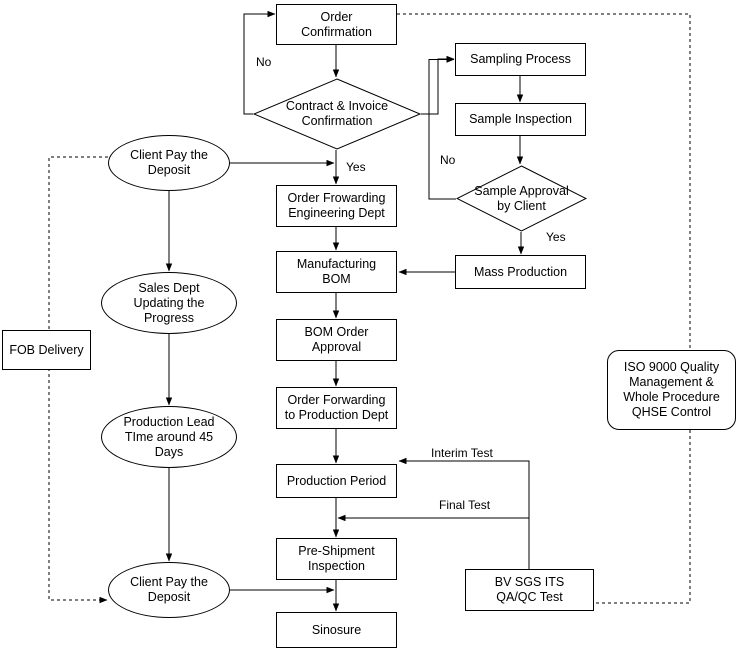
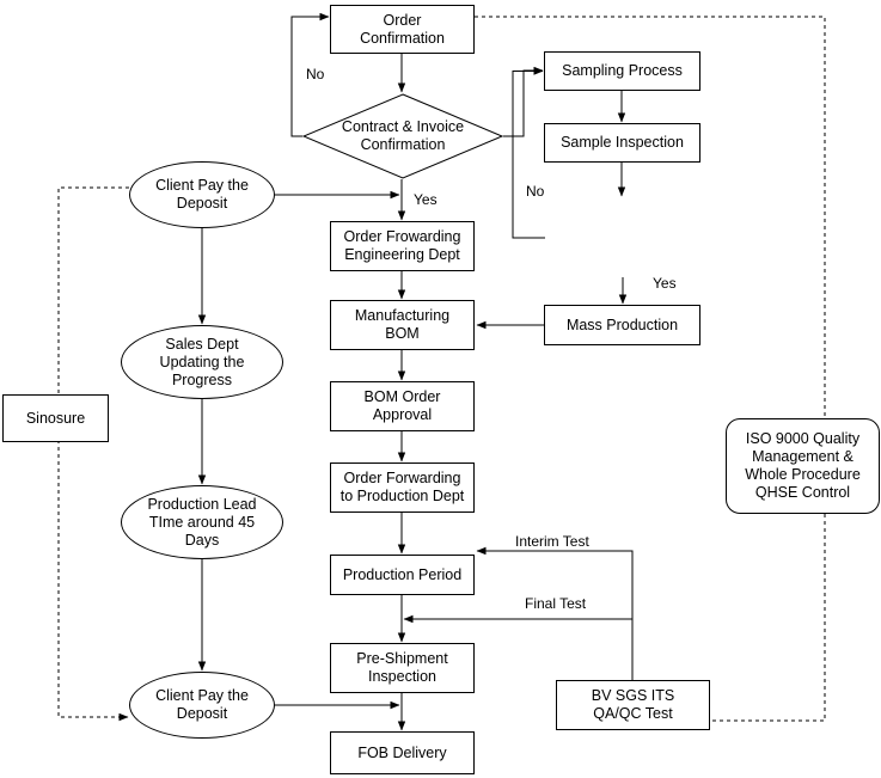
  Order
  Confirmation
  Contract & Invoice
  Confirmation
  Sampling Process
  Sample Inspection
- Sample Approval
- by Client
  Mass Production
  Client Pay the
  Deposit
  Order Frowarding
  Engineering Dept
  Manufacturing
  BOM
  BOM Order
  Approval
  Order Forwarding
  to Production Dept
  Production Period
  Pre-Shipment
  Inspection
- Sinosure
+ FOB Delivery
  Sales Dept
  Updating the
  Progress
  Production Lead
  TIme around 45
  Days
  Client Pay the
  Deposit
- FOB Delivery
+ Sinosure
  ISO 9000 Quality
  Management &
  Whole Procedure
  QHSE Control
  BV SGS ITS
  QA/QC Test
  No
  Yes
  No
  Yes
  Interim Test
  Final Test
